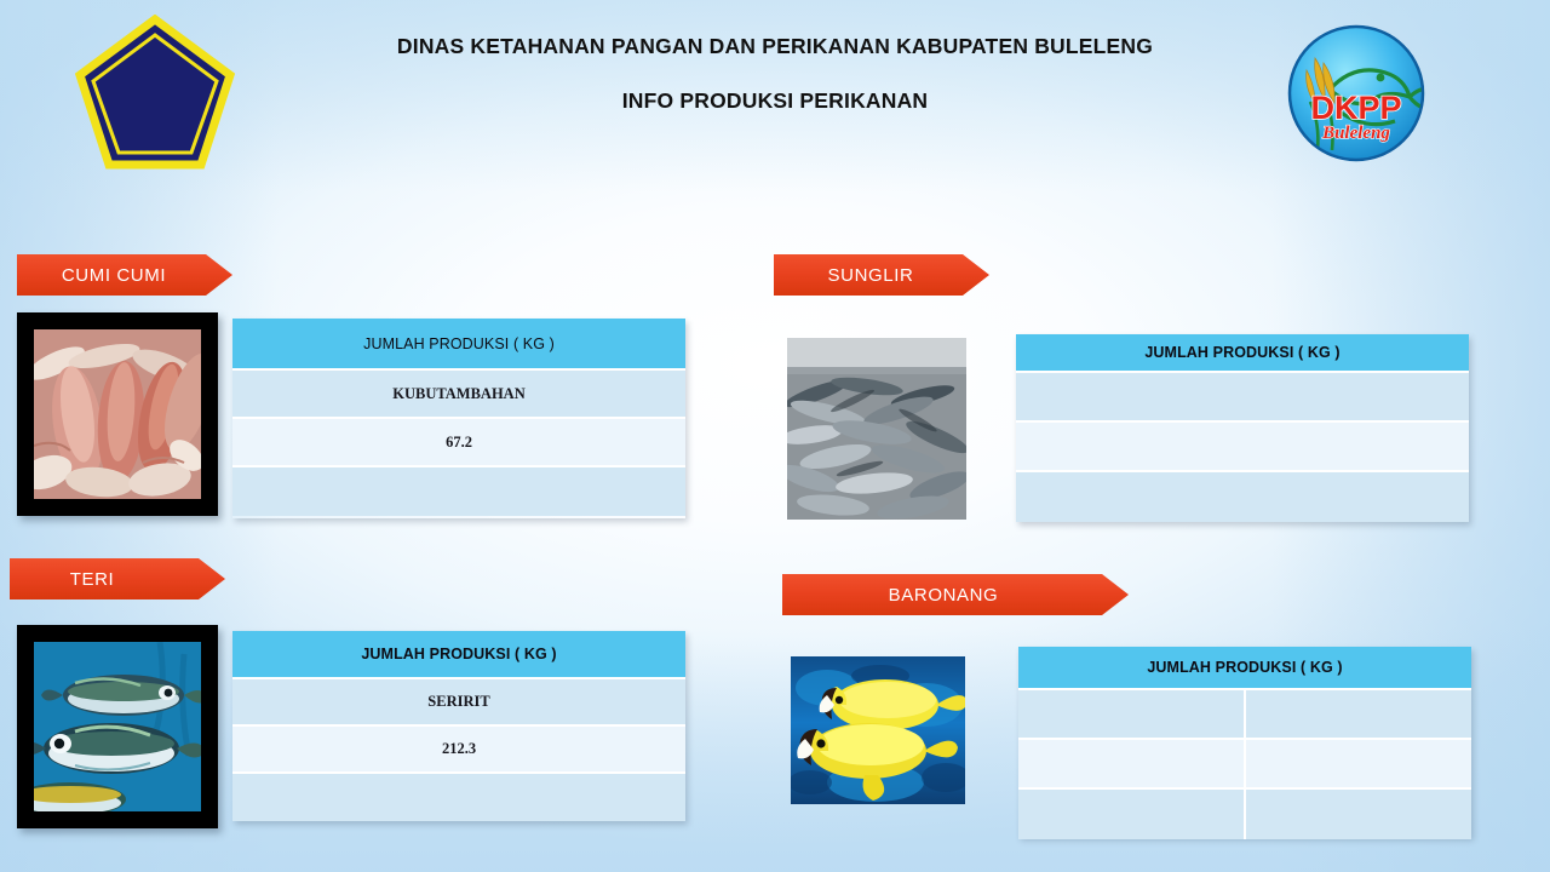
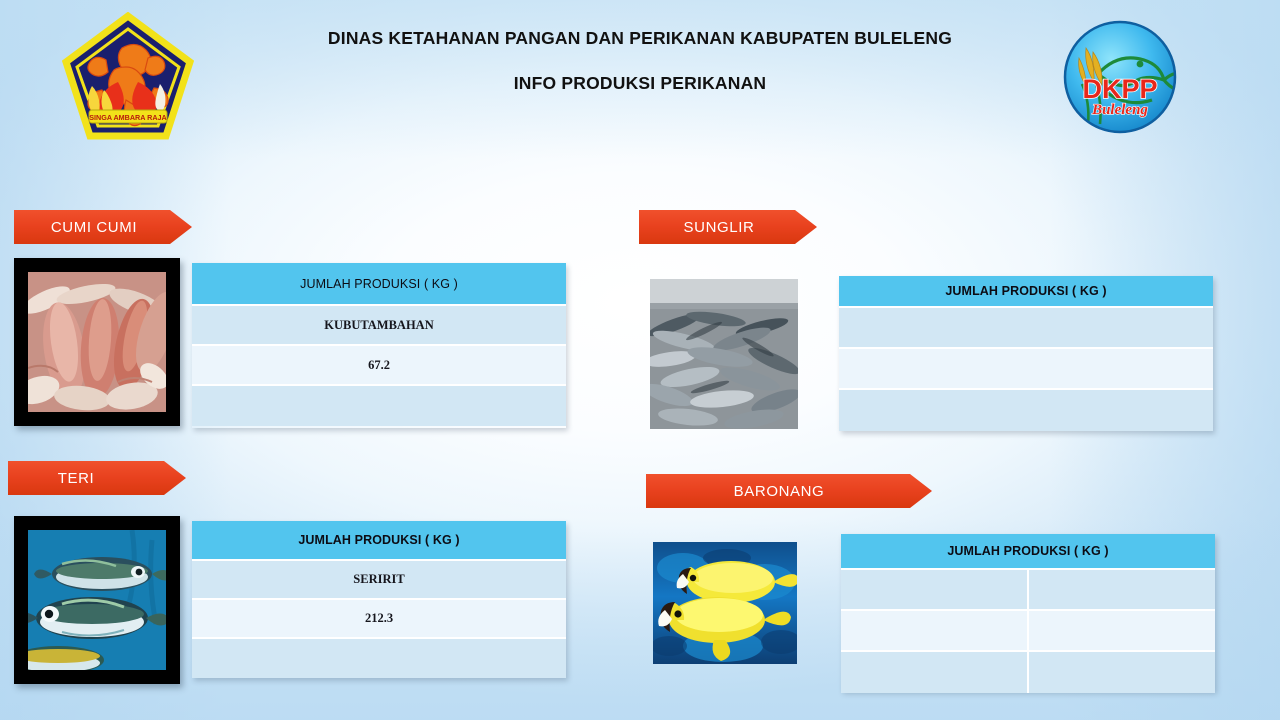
+ SINGA AMBARA RAJA
  DINAS KETAHANAN PANGAN DAN PERIKANAN KABUPATEN BULELENG
  INFO PRODUKSI PERIKANAN
  DKPP
  Buleleng
  CUMI CUMI
  JUMLAH PRODUKSI ( KG )
  KUBUTAMBAHAN
  67.2
  SUNGLIR
  JUMLAH PRODUKSI ( KG )
  TERI
  JUMLAH PRODUKSI ( KG )
  SERIRIT
  212.3
  BARONANG
  JUMLAH PRODUKSI ( KG )
